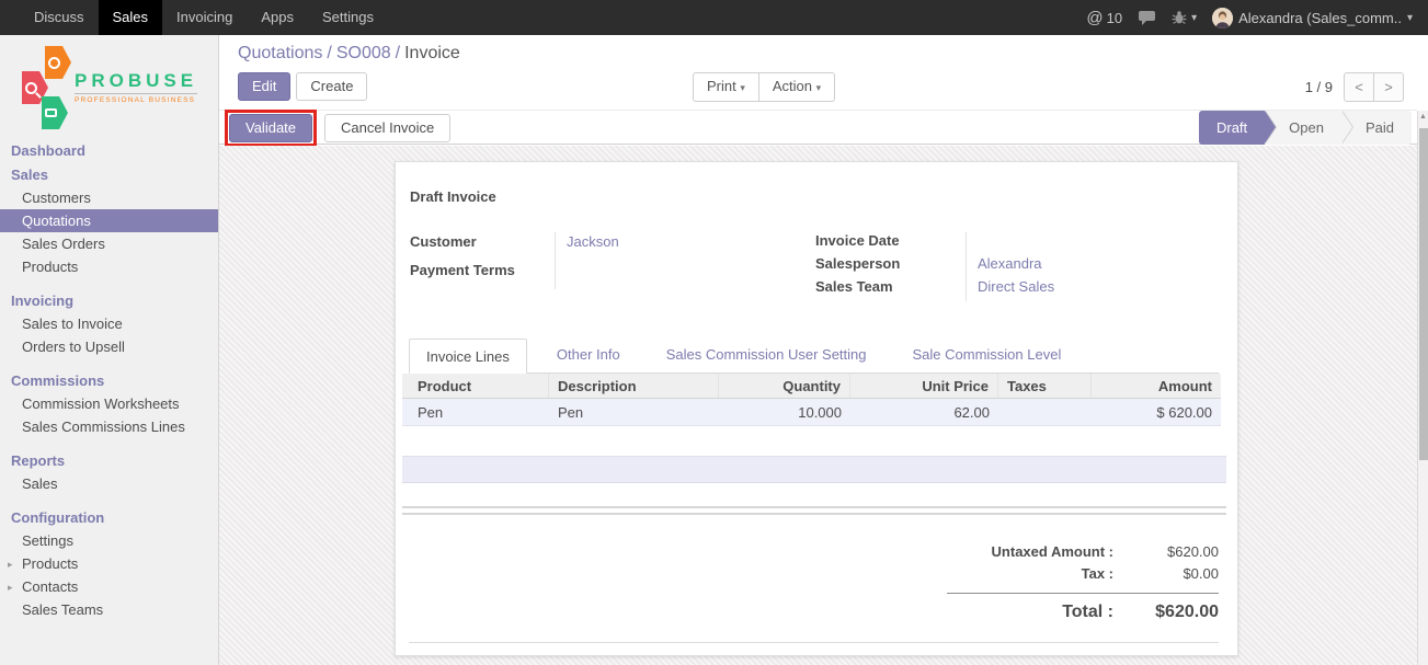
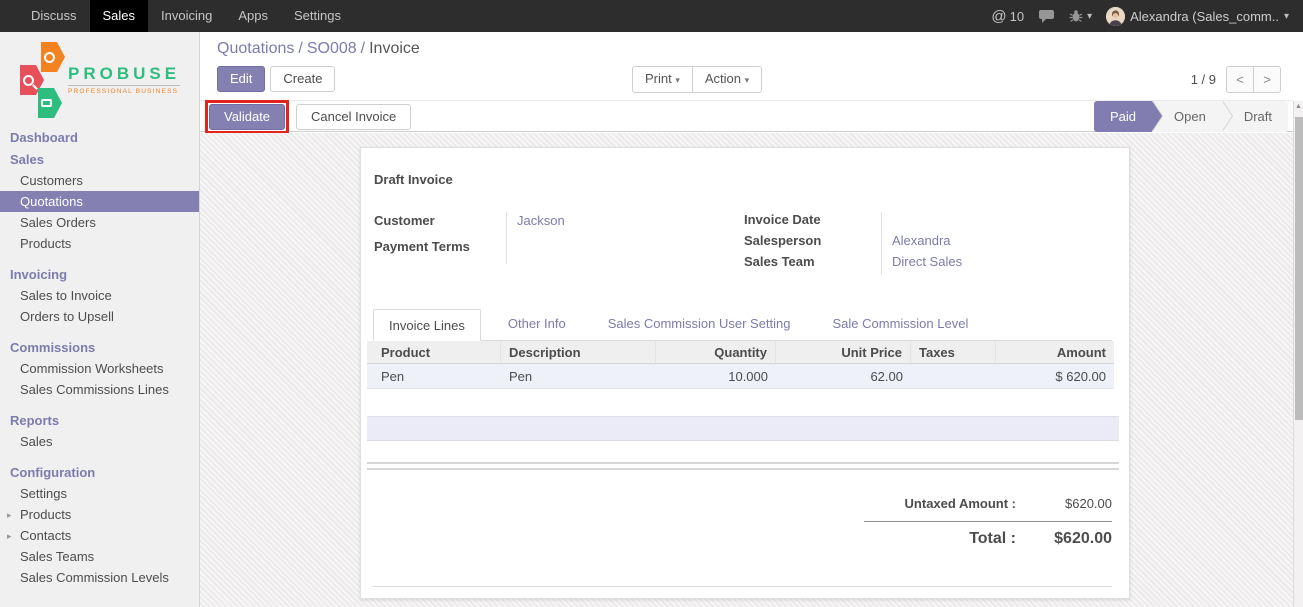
  Discuss
  Sales
  Invoicing
  Apps
  Settings
  @
  10
  ▾
  Alexandra (Sales_comm..
  ▾
  PROBUSE
  Dashboard
  Sales
  Customers
  Quotations
  Sales Orders
  Products
  Invoicing
  Sales to Invoice
  Orders to Upsell
  Commissions
  Commission Worksheets
  Sales Commissions Lines
  Reports
  Sales
  Configuration
  Settings
  ▸
  Products
  ▸
  Contacts
  Sales Teams
+ Sales Commission Levels
  Quotations / SO008 / Invoice
  Edit
  Create
  Print ▾
  Action ▾
  1 / 9
  <
  >
  Validate
  Cancel Invoice
- Draft
+ Paid
  Open
- Paid
+ Draft
  Draft Invoice
  Customer
  Jackson
  Payment Terms
  Invoice Date
  Salesperson
  Alexandra
  Sales Team
  Direct Sales
  Invoice Lines
  Other Info
  Sales Commission User Setting
  Sale Commission Level
  Product
  Description
  Quantity
  Unit Price
  Taxes
  Amount
  Pen
  Pen
  10.000
  62.00
  $ 620.00
  Untaxed Amount :
  $620.00
- Tax :
- $0.00
  Total :
  $620.00
